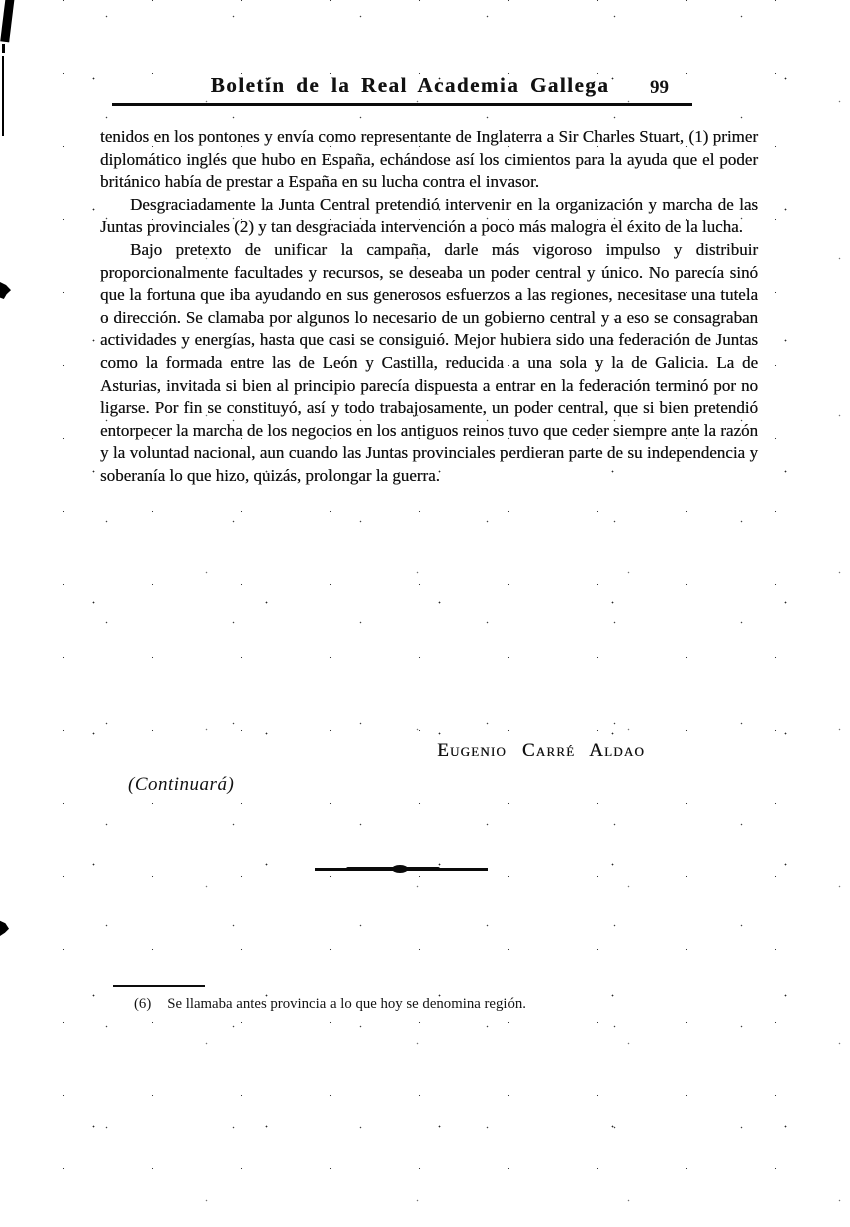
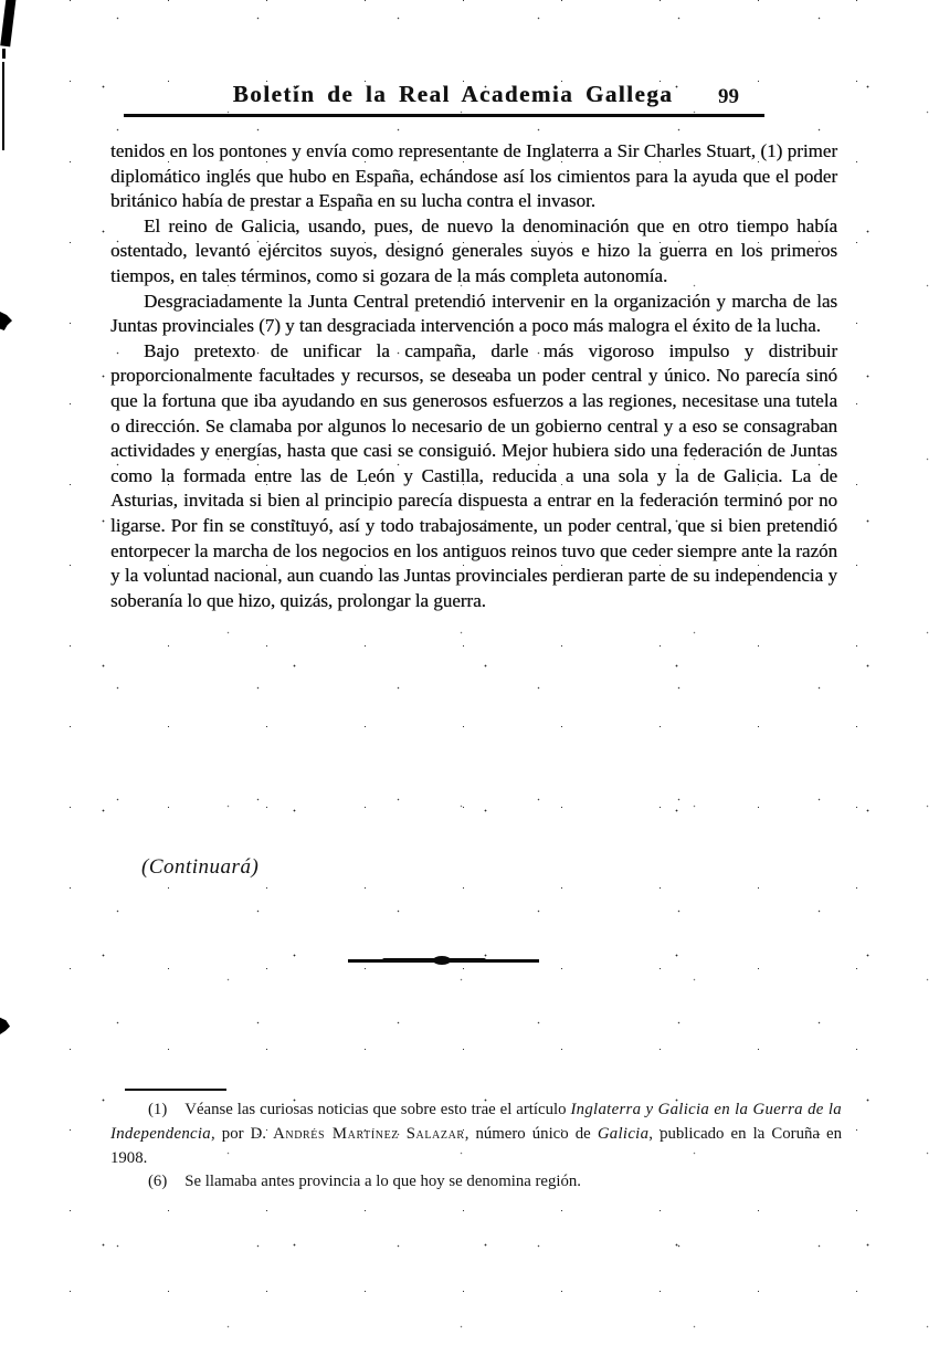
  Boletín de la Real Academia Gallega
  99
  tenidos en los pontones y envía como representante de Inglaterra a Sir Charles Stuart, (1) primer diplomático inglés que hubo en España, echándose así los cimientos para la ayuda que el poder británico había de prestar a España en su lucha contra el invasor.
+ El reino de Galicia, usando, pues, de nuevo la denominación que en otro tiempo había ostentado, levantó ejércitos suyos, designó generales suyos e hizo la guerra en los primeros tiempos, en tales términos, como si gozara de la más completa autonomía.
- Desgraciadamente la Junta Central pretendió intervenir en la organización y marcha de las Juntas provinciales (2) y tan desgraciada intervención a poco más malogra el éxito de la lucha.
+ Desgraciadamente la Junta Central pretendió intervenir en la organización y marcha de las Juntas provinciales (7) y tan desgraciada intervención a poco más malogra el éxito de la lucha.
  Bajo pretexto de unificar la campaña, darle más vigoroso impulso y distribuir proporcionalmente facultades y recursos, se deseaba un poder central y único. No parecía sinó que la fortuna que iba ayudando en sus generosos esfuerzos a las regiones, necesitase una tutela o dirección. Se clamaba por algunos lo necesario de un gobierno central y a eso se consagraban actividades y energías, hasta que casi se consiguió. Mejor hubiera sido una federación de Juntas como la formada entre las de León y Castilla, reducida a una sola y la de Galicia. La de Asturias, invitada si bien al principio parecía dispuesta a entrar en la federación terminó por no ligarse. Por fin se constituyó, así y todo trabajosamente, un poder central, que si bien pretendió entorpecer la marcha de los negocios en los antiguos reinos tuvo que ceder siempre ante la razón y la voluntad nacional, aun cuando las Juntas provinciales perdieran parte de su independencia y soberanía lo que hizo, quizás, prolongar la guerra.
- Eugenio Carré Aldao
  (Continuará)
+ (1) Véanse las curiosas noticias que sobre esto trae el artículo Inglaterra y Galicia en la Guerra de la Independencia, por D. Andrés Martínez Salazar, número único de Galicia, publicado en la Coruña en 1908.
  (6) Se llamaba antes provincia a lo que hoy se denomina región.
